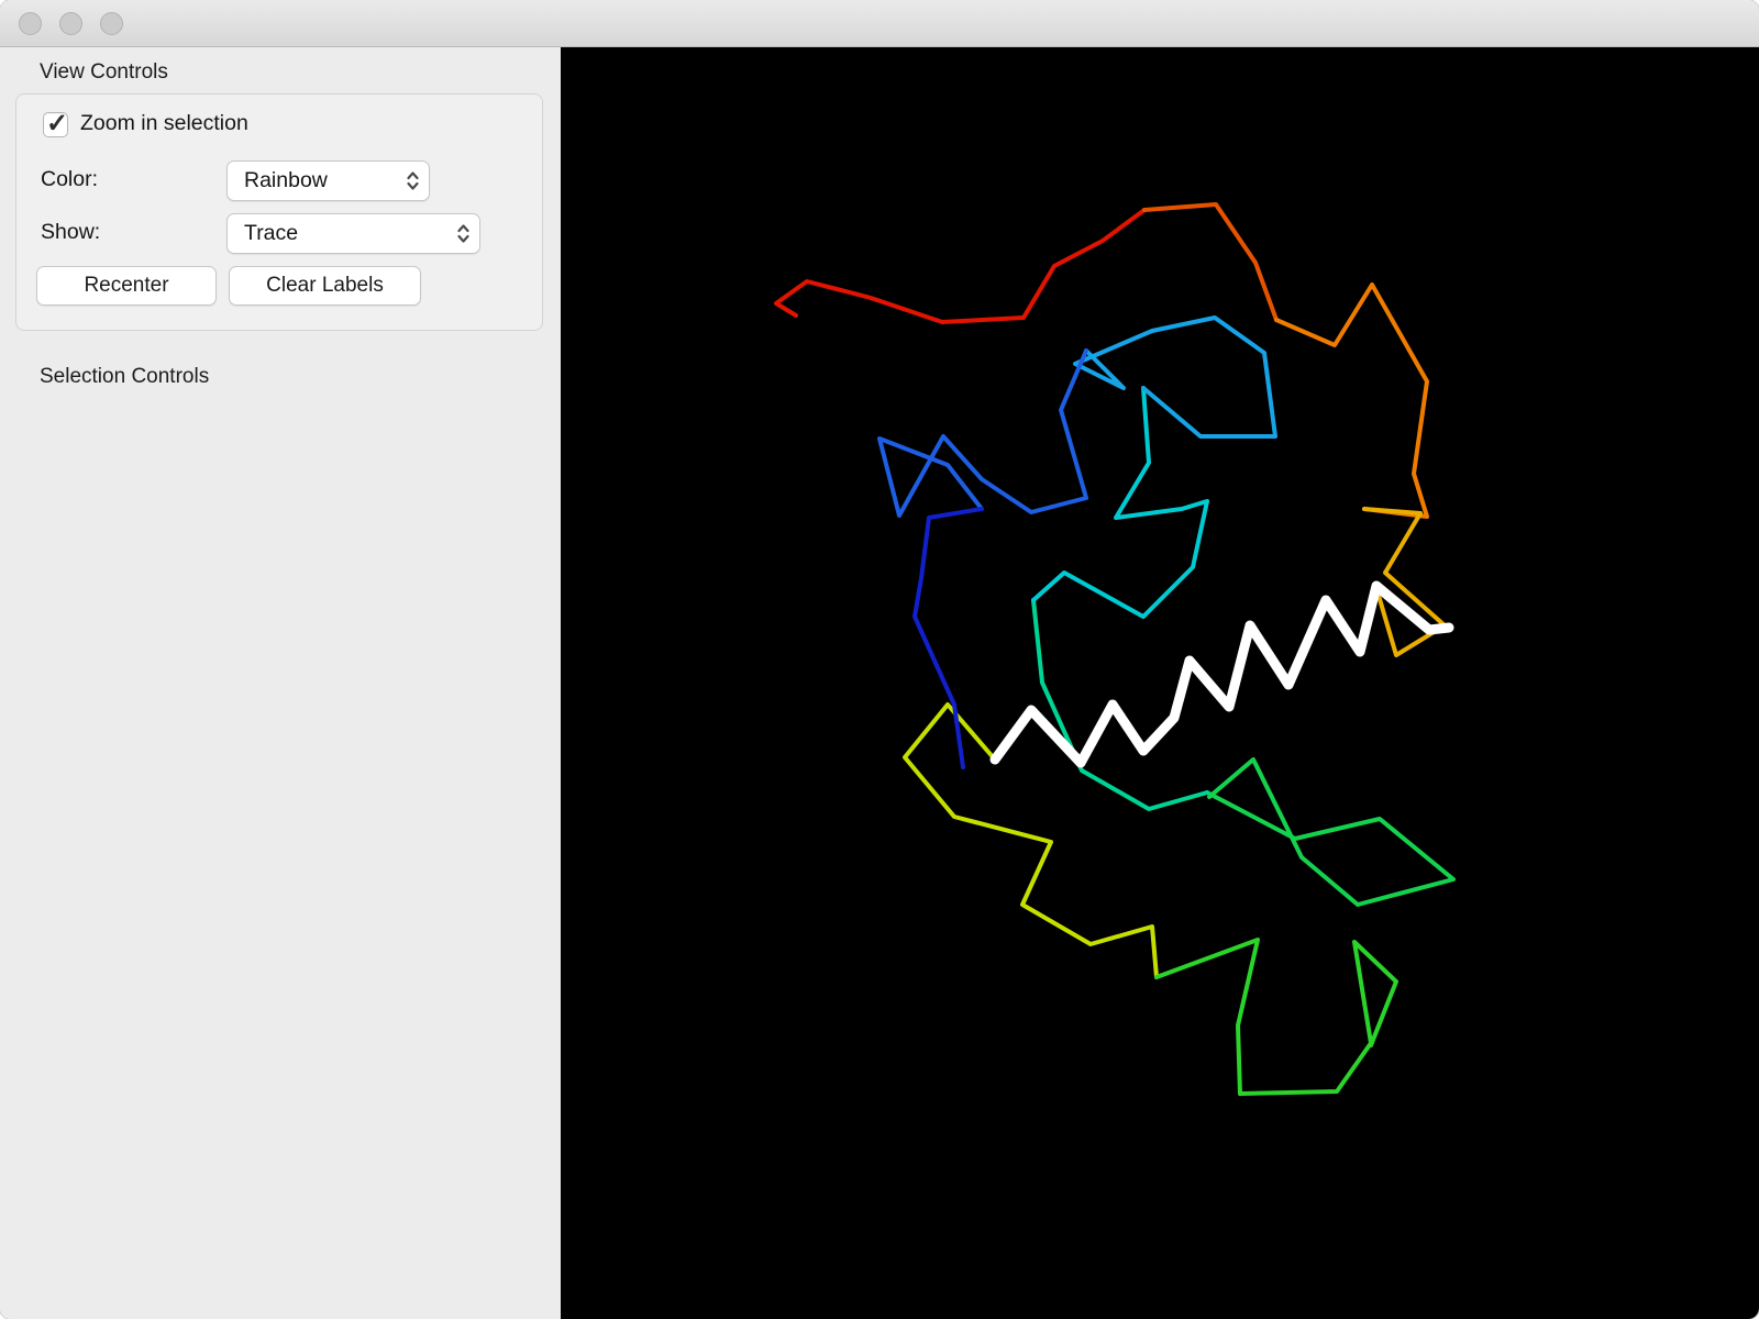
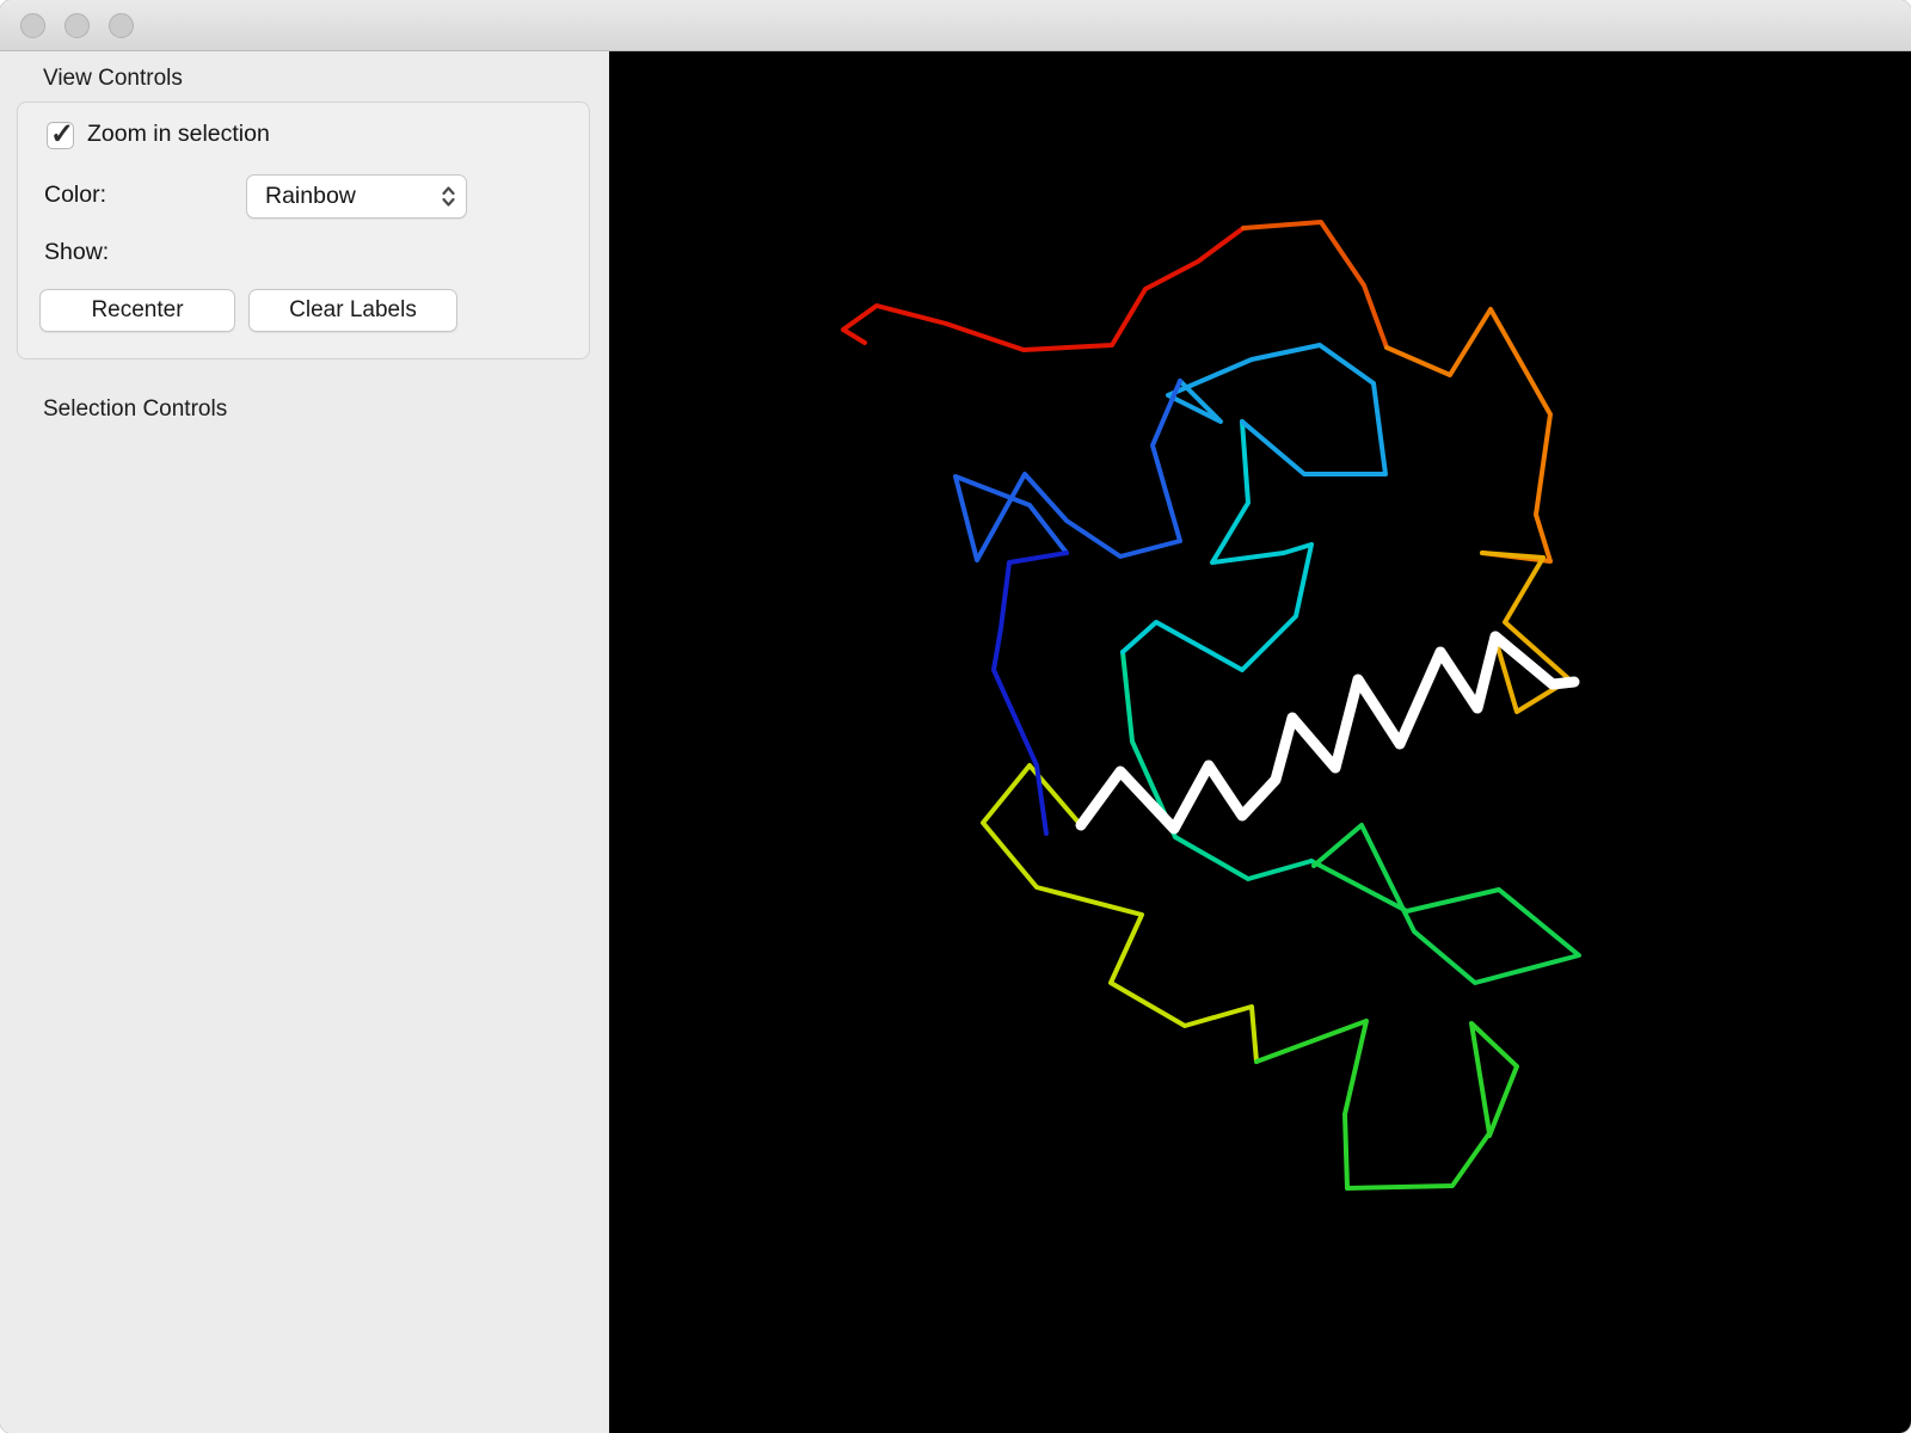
  View Controls
  Zoom in selection
  Color:
  Rainbow
  Show:
- Trace
  Recenter
  Clear Labels
  Selection Controls
